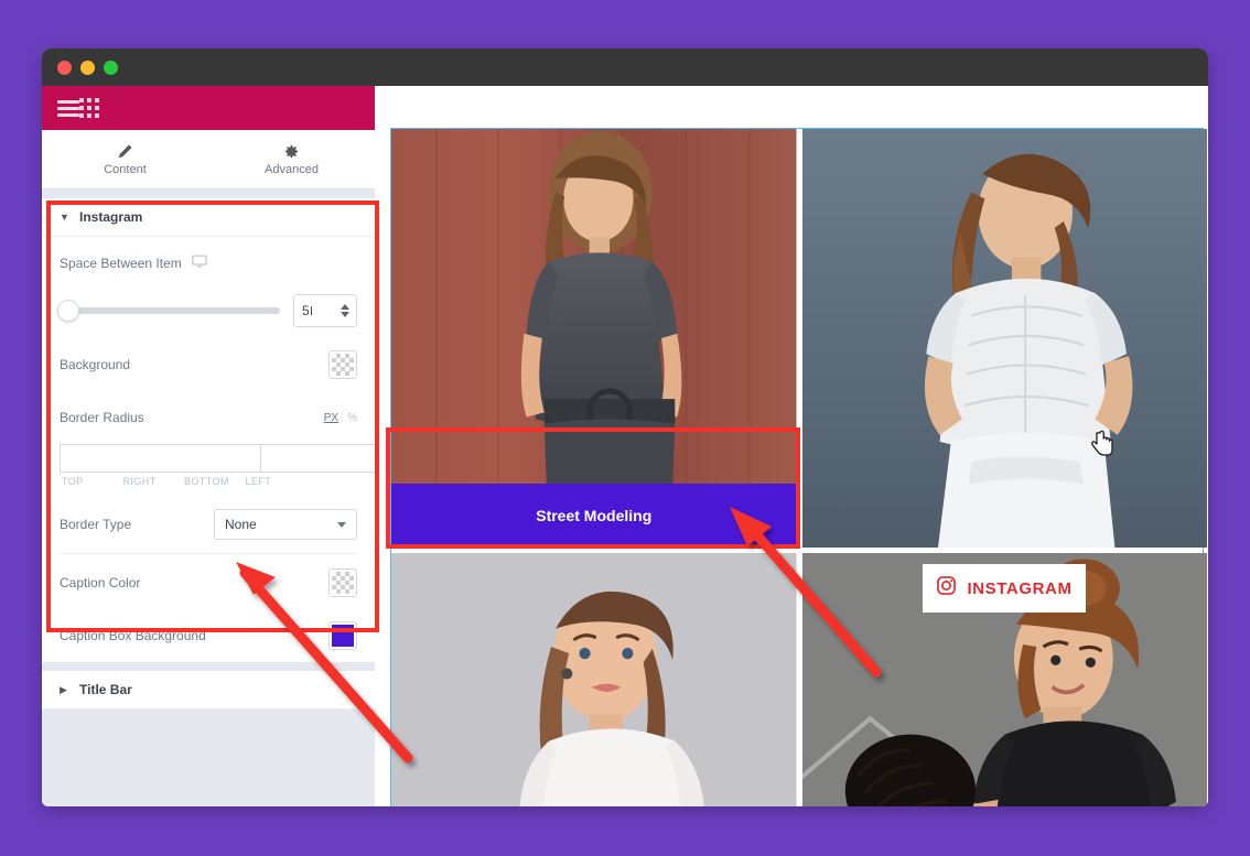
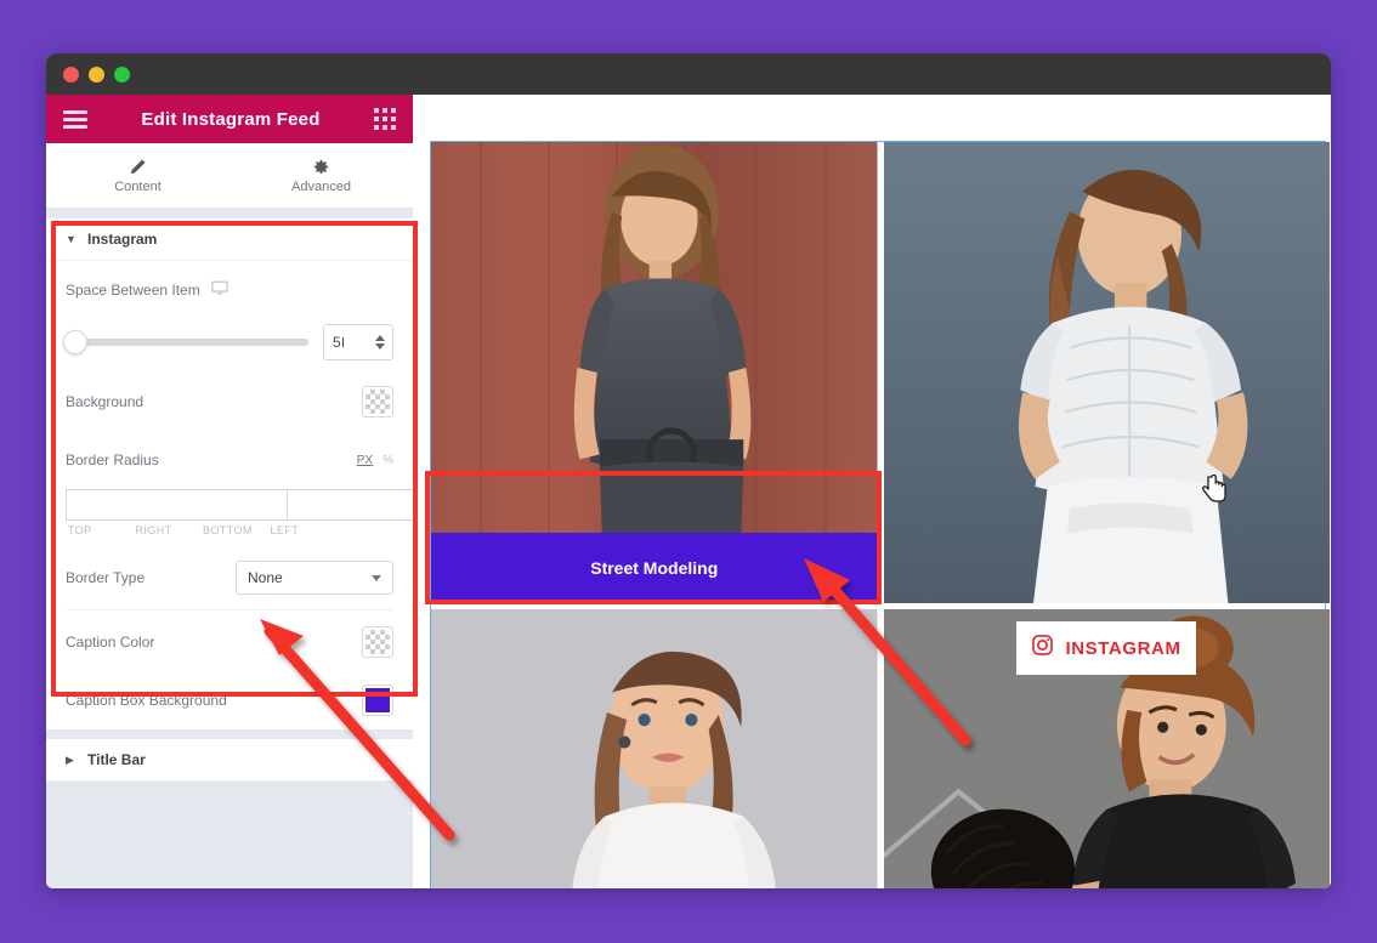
+ Edit Instagram Feed
  Content
  Advanced
  ▼
  Instagram
  Space Between Item
  5
  Background
  Border Radius
  PX
  %
  TOP
  RIGHT
  BOTTOM
  LEFT
  Border Type
  None
  Caption Color
  Caption Box Background
  ▶
  Title Bar
  Street Modeling
  INSTAGRAM
